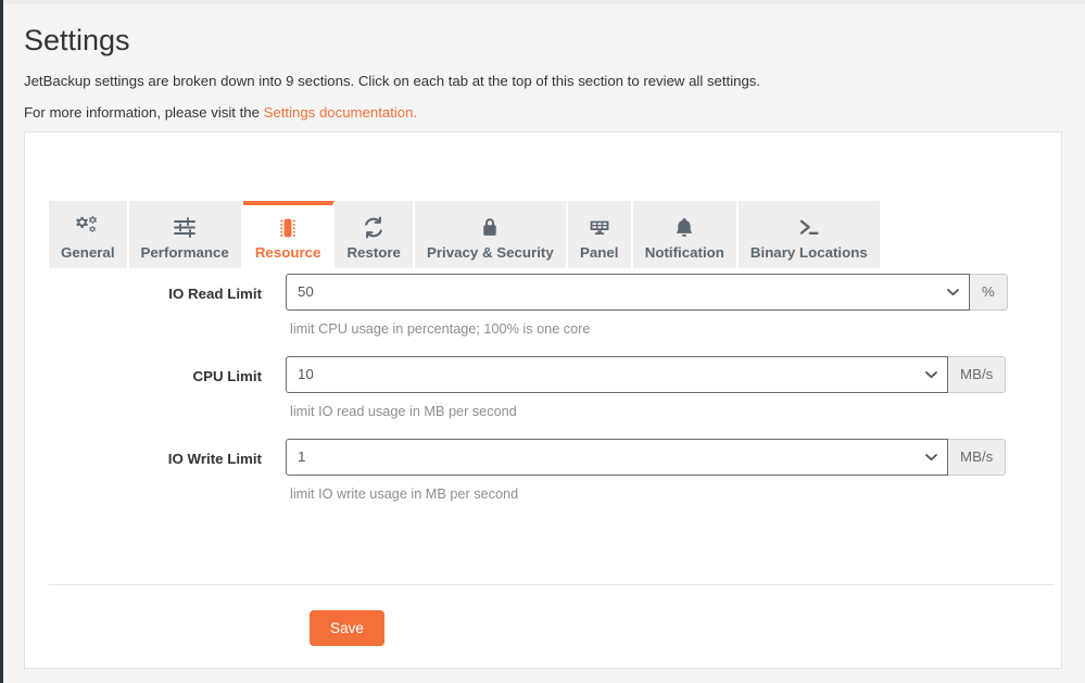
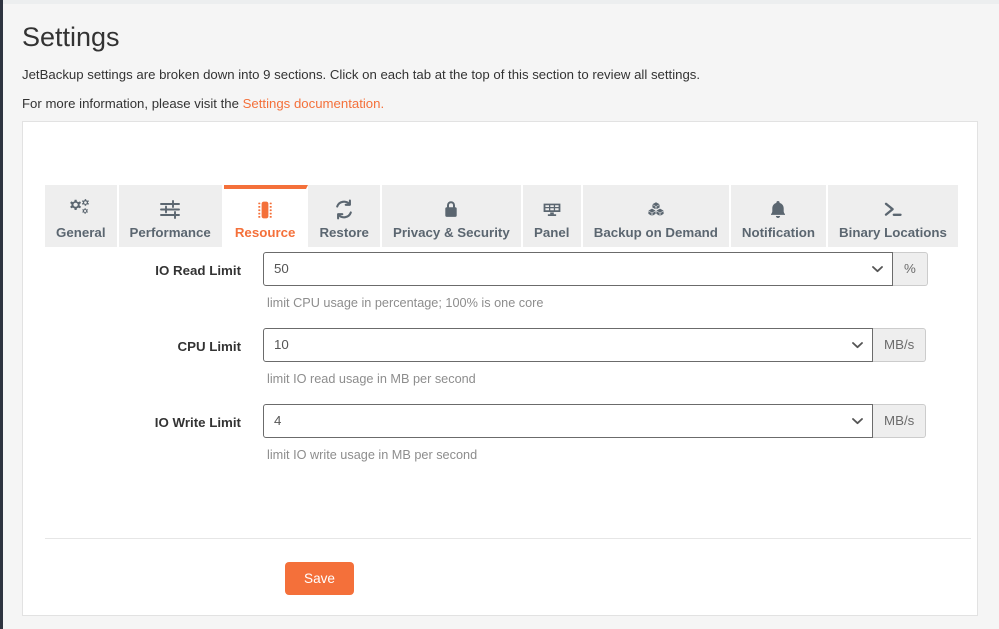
  Settings
  JetBackup settings are broken down into 9 sections. Click on each tab at the top of this section to review all settings.
  For more information, please visit the Settings documentation.
  General
  Performance
  Resource
  Restore
  Privacy & Security
  Panel
+ Backup on Demand
  Notification
  Binary Locations
  IO Read Limit
  50
  %
  limit CPU usage in percentage; 100% is one core
  CPU Limit
  10
  MB/s
  limit IO read usage in MB per second
  IO Write Limit
- 1
+ 4
  MB/s
  limit IO write usage in MB per second
  Save
